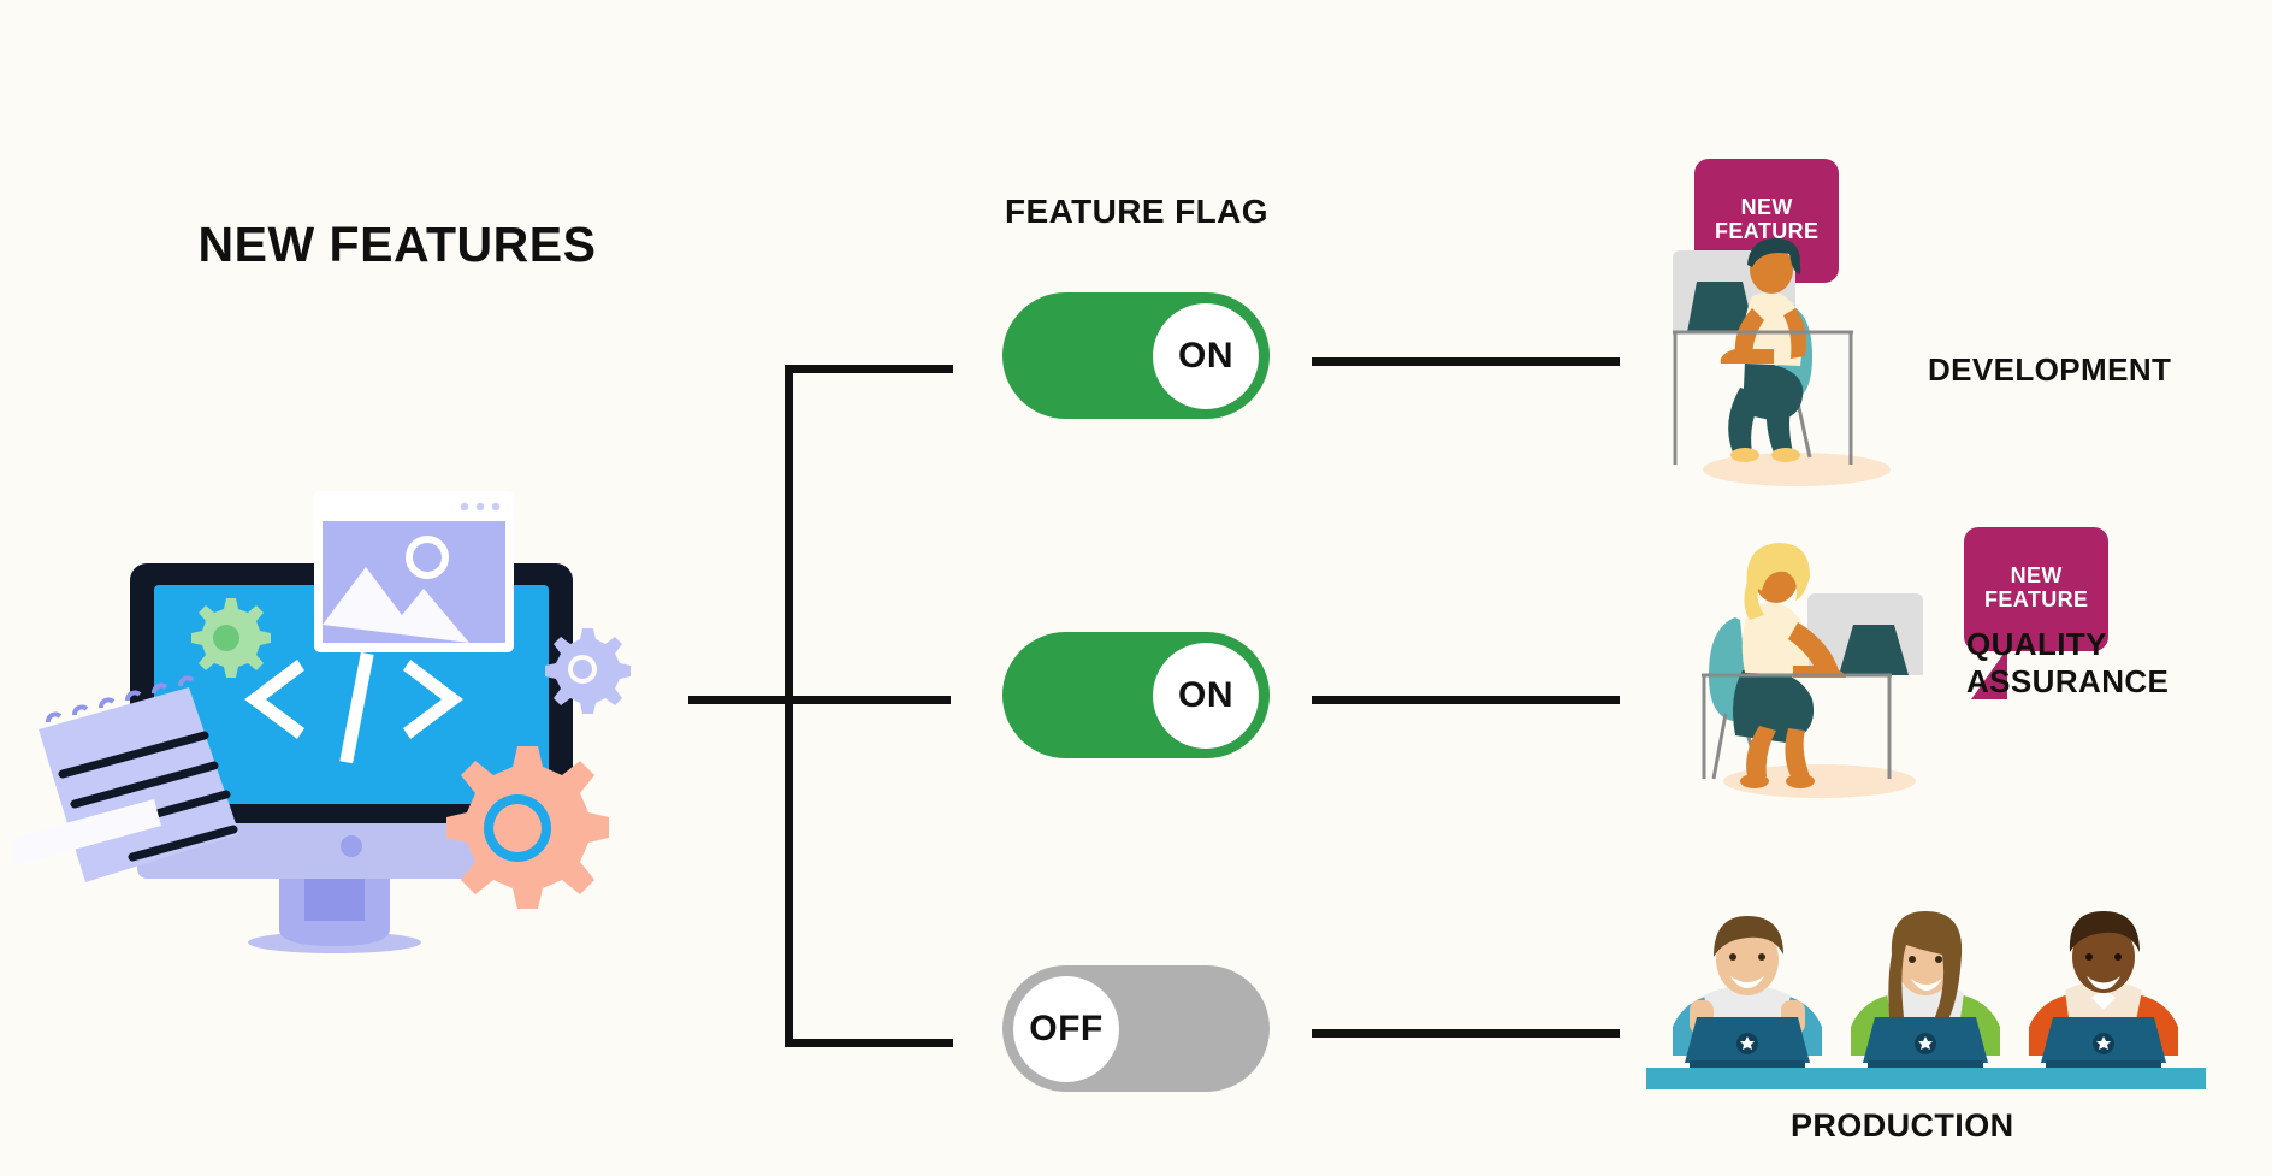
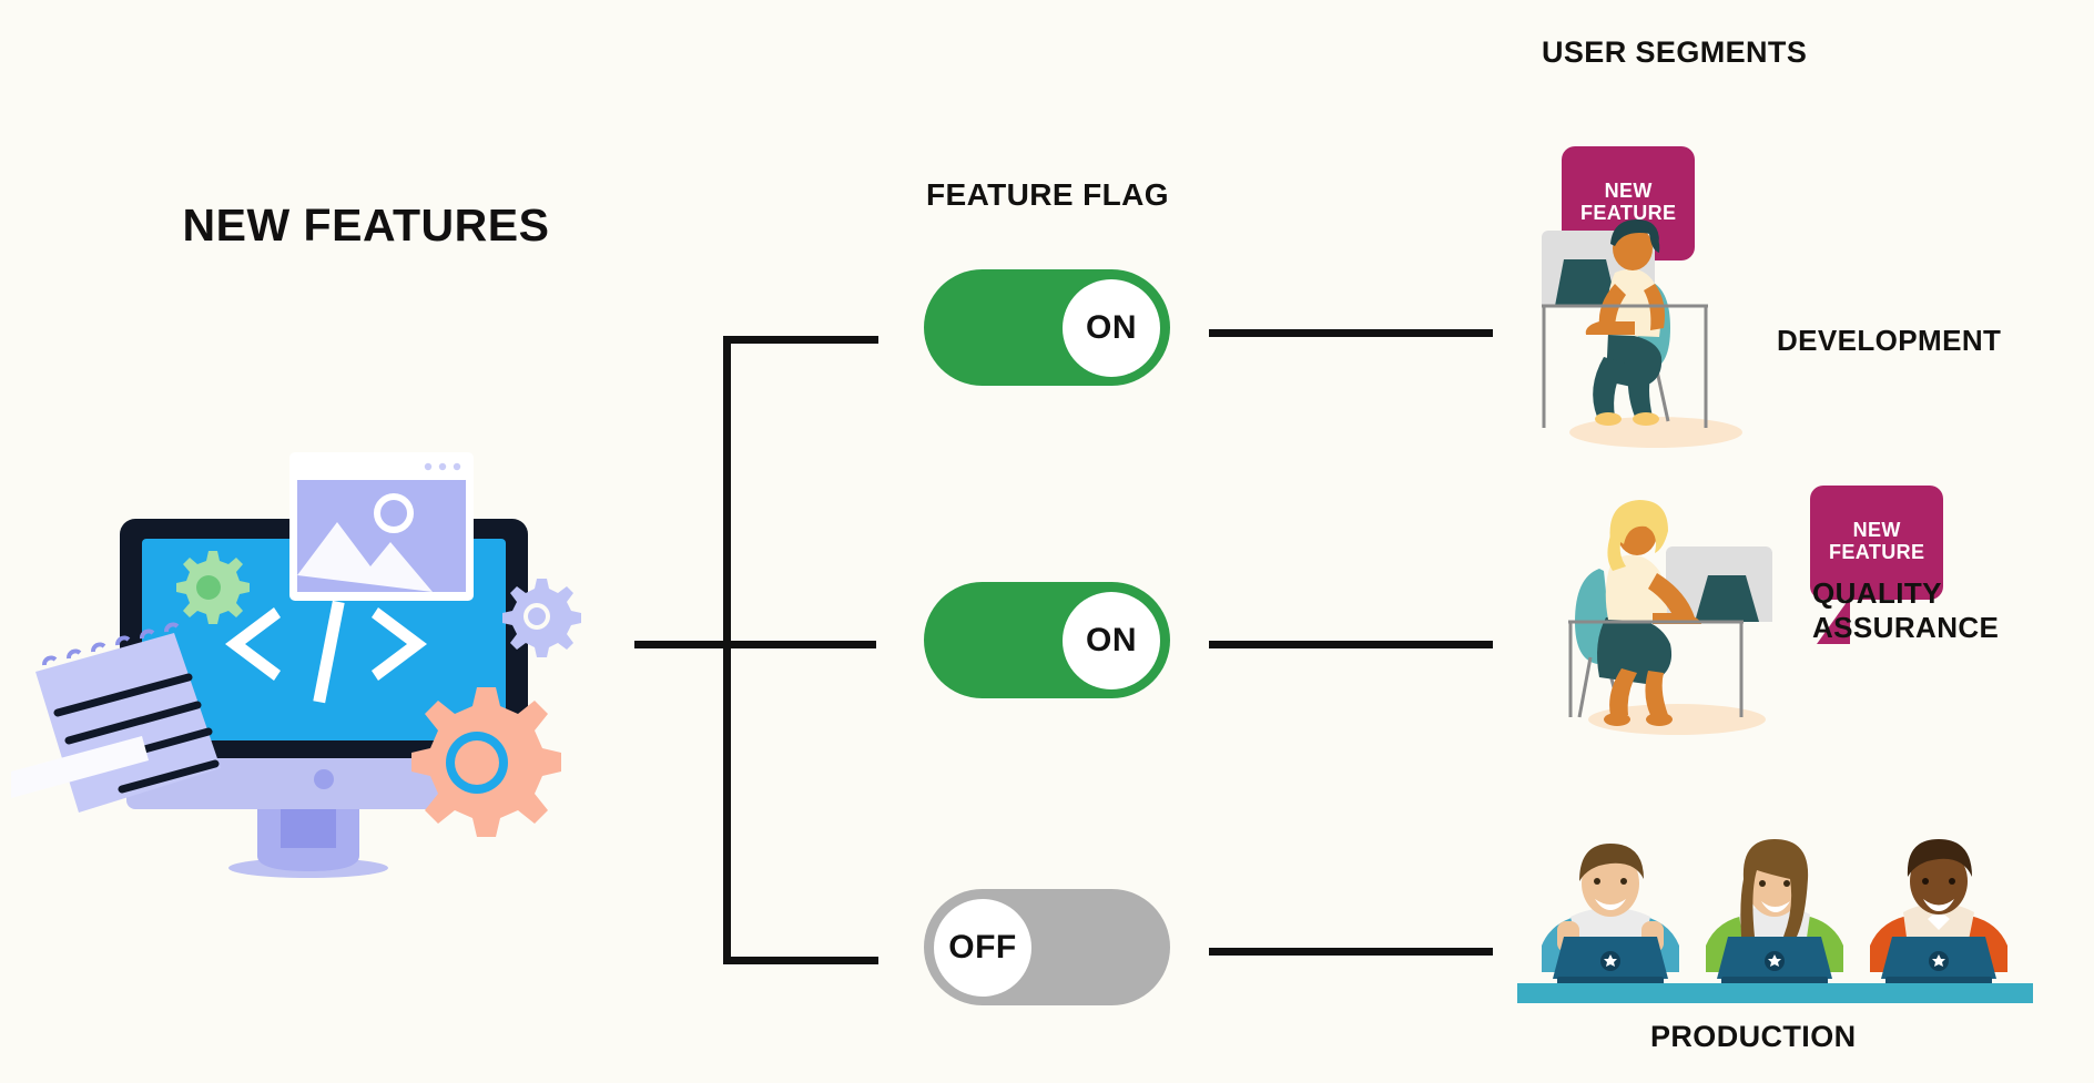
  NEW FEATURES
  FEATURE FLAG
  ON
  ON
  OFF
+ USER SEGMENTS
  NEW
  FEATURE
  DEVELOPMENT
  NEW
  FEATURE
  QUALITY
  ASSURANCE
  PRODUCTION
